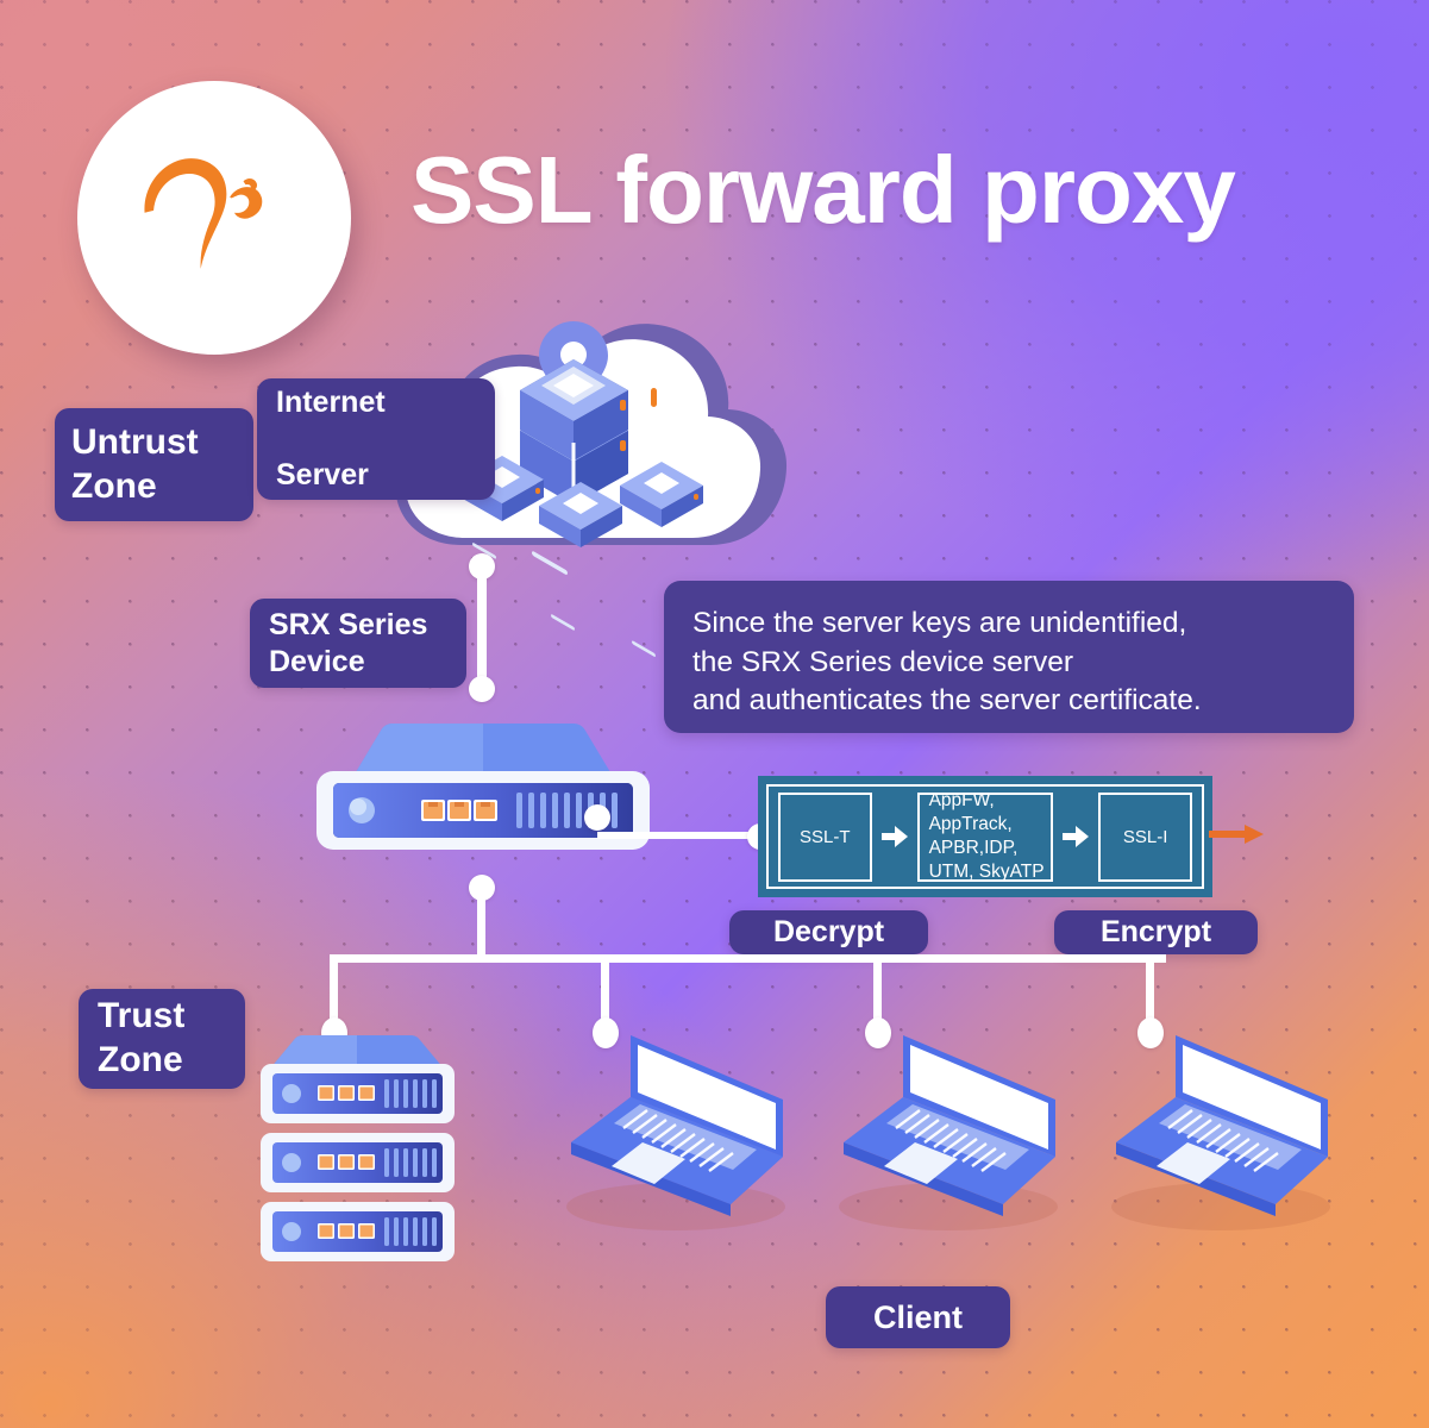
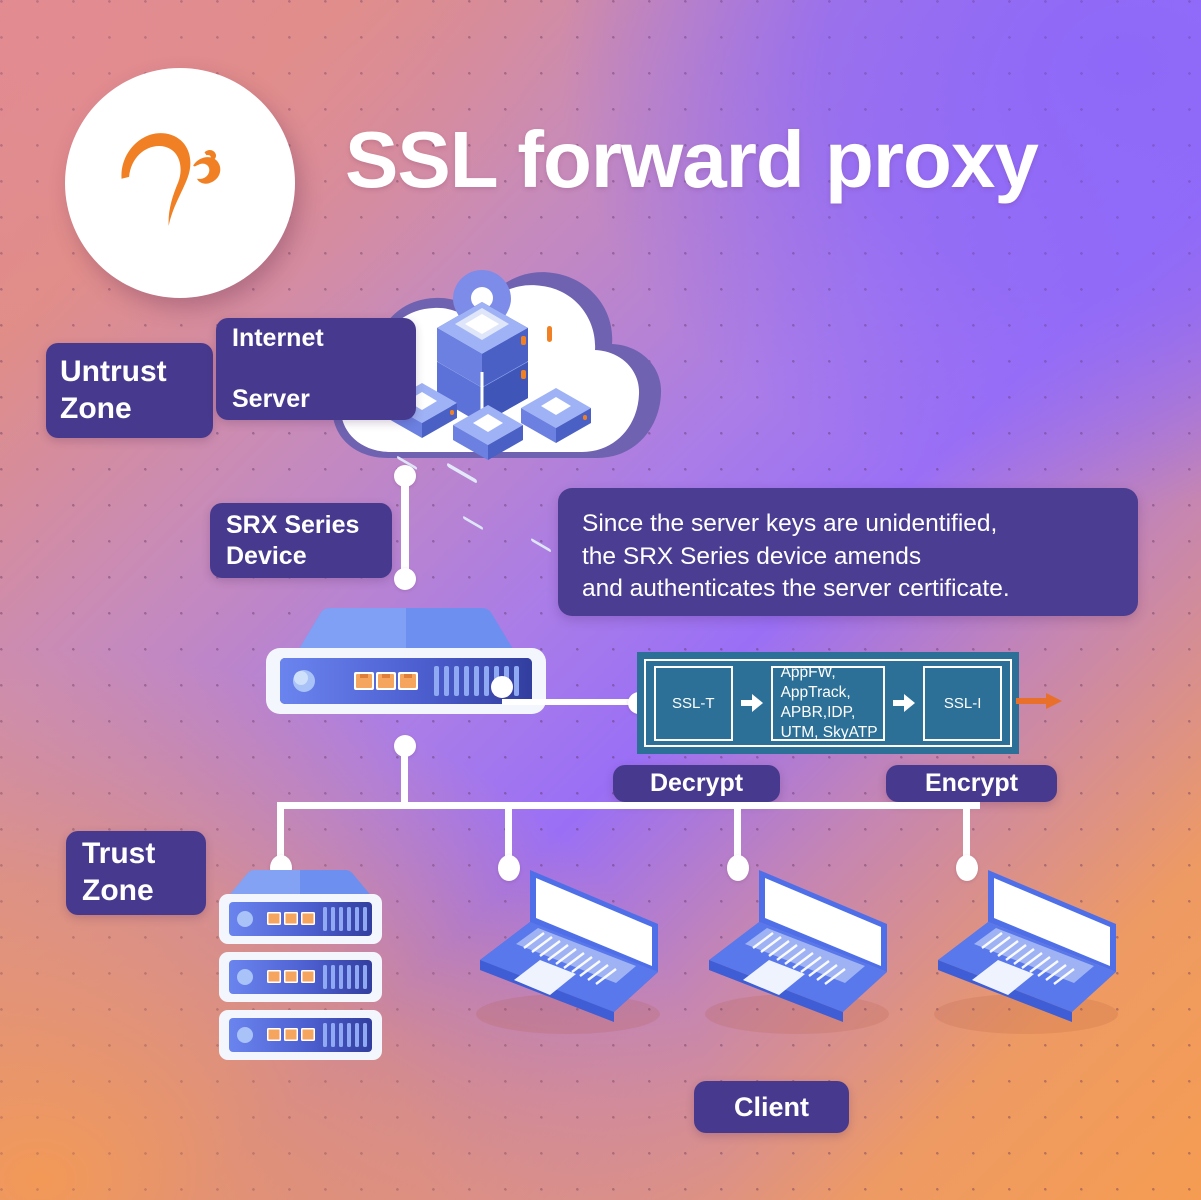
  SSL forward proxy
  Untrust
  Zone
  Internet
  Server
  SRX Series
  Device
  Trust
  Zone
  Decrypt
  Encrypt
  Client
  Since the server keys are unidentified,
- the SRX Series device server
+ the SRX Series device amends
  and authenticates the server certificate.
  SSL-T
  AppFW,
  AppTrack,
  APBR,IDP,
  UTM, SkyATP
  SSL-I
